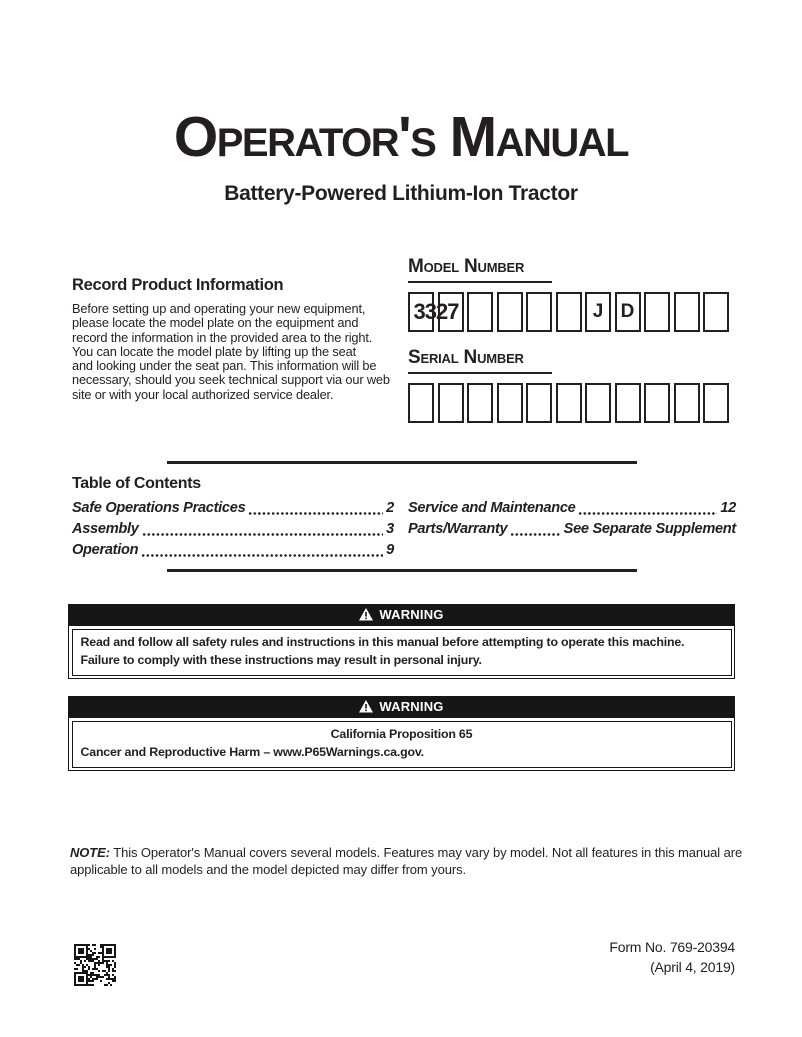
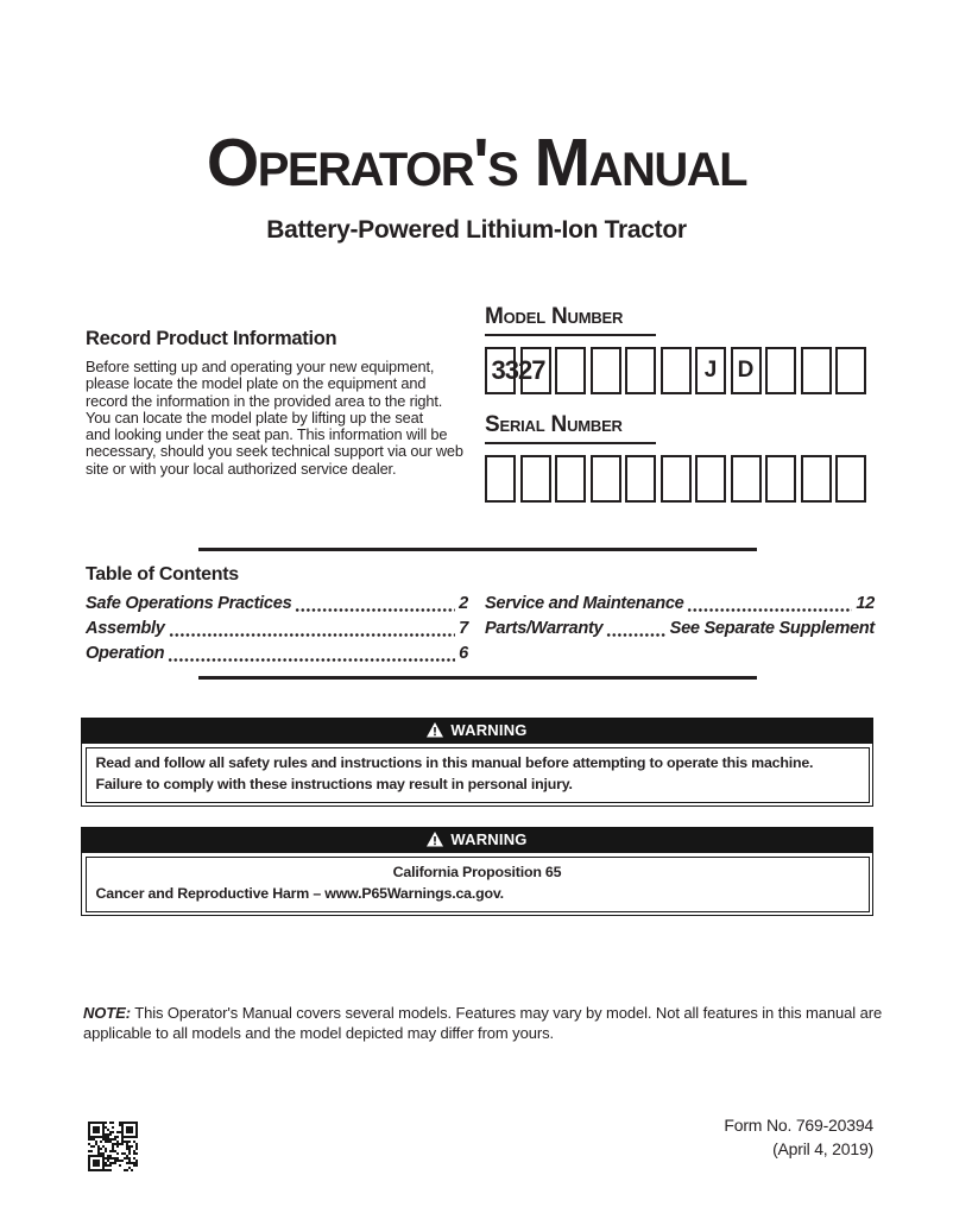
  Operator's Manual
  Battery-Powered Lithium-Ion Tractor
  Record Product Information
  Before setting up and operating your new equipment,
  please locate the model plate on the equipment and
  record the information in the provided area to the right.
  You can locate the model plate by lifting up the seat
  and looking under the seat pan. This information will be
  necessary, should you seek technical support via our web
  site or with your local authorized service dealer.
  Model Number
  J
  D
  3327
  Serial Number
  Table of Contents
  Safe Operations Practices
  2
  Assembly
- 3
+ 7
  Operation
- 9
+ 6
  Service and Maintenance
  12
  Parts/Warranty
  See Separate Supplement
  WARNING
  Read and follow all safety rules and instructions in this manual before attempting to operate this machine.
  Failure to comply with these instructions may result in personal injury.
  WARNING
  California Proposition 65
  Cancer and Reproductive Harm – www.P65Warnings.ca.gov.
  NOTE: This Operator's Manual covers several models. Features may vary by model. Not all features in this manual are applicable to all models and the model depicted may differ from yours.
  Form No. 769-20394
  (April 4, 2019)
